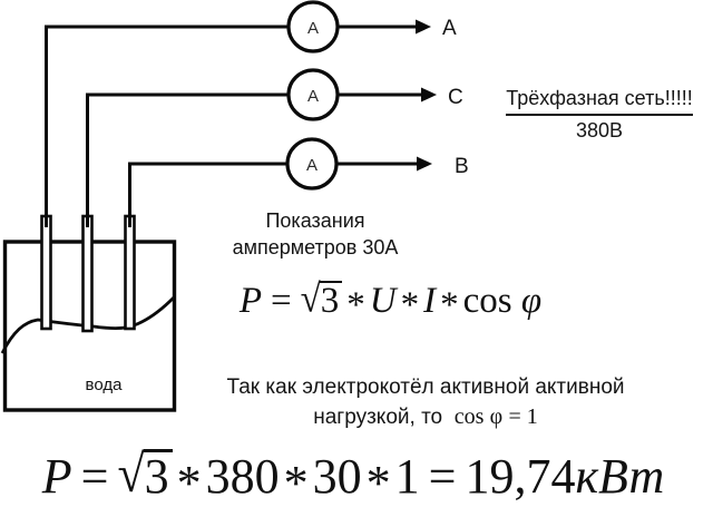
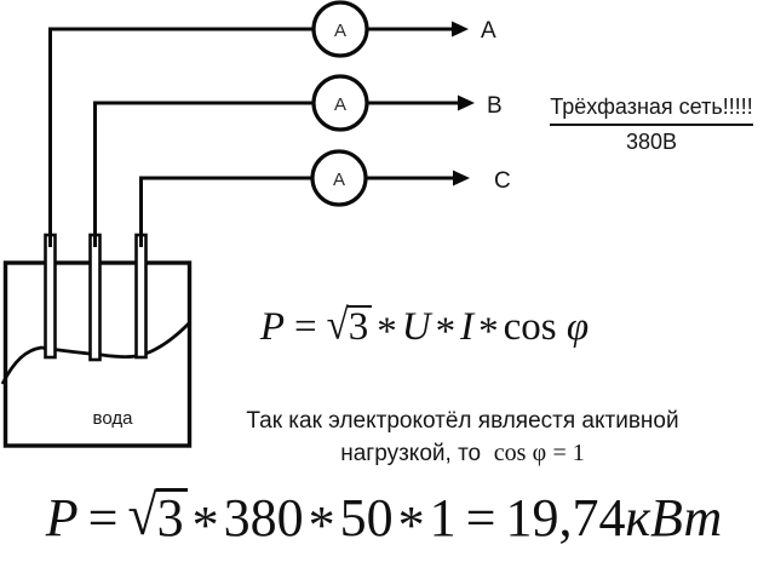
  вода
  А
  А
  А
- С
+ В
  А
- В
+ С
  Трёхфазная сеть!!!!!
  380В
- Показания
- амперметров 30А
  P = √3 *U*I*cos φ
- Так как электрокотёл активной активной
+ Так как электрокотёл являестя активной
  нагрузкой, то cos φ = 1
- P = √3 *380*30*1 = 19,74кВт
+ P = √3 *380*50*1 = 19,74кВт
